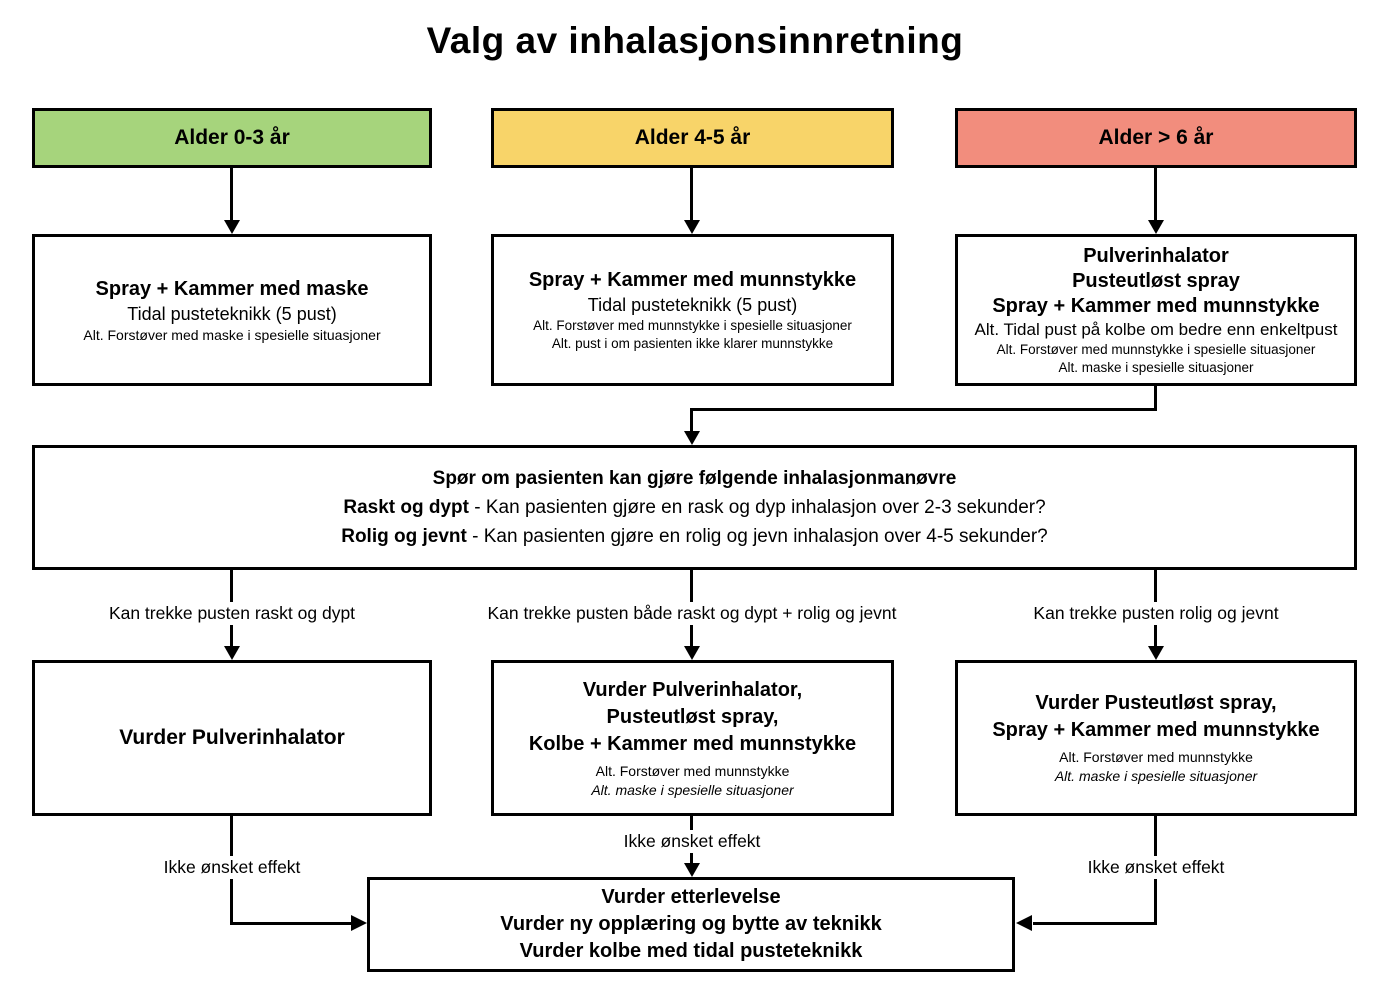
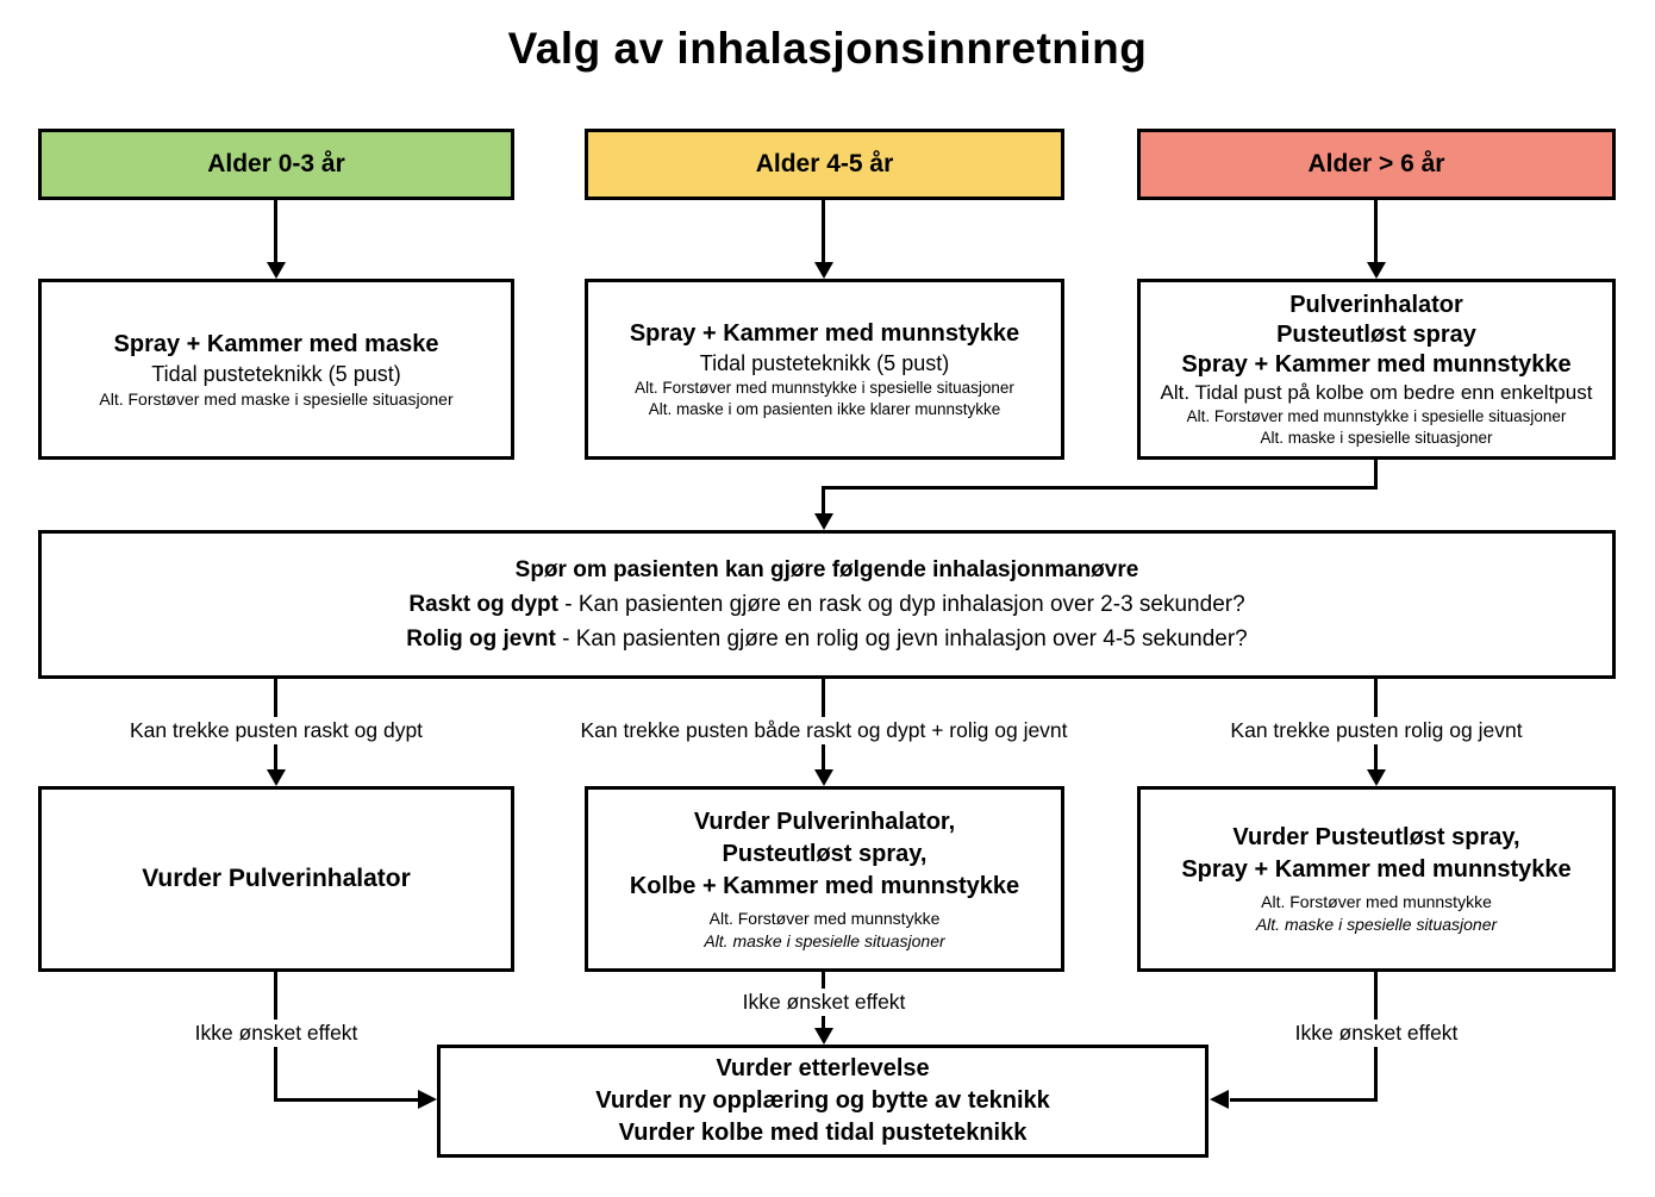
  Valg av inhalasjonsinnretning
  Alder 0-3 år
  Alder 4-5 år
  Alder > 6 år
  Spray + Kammer med maske
  Tidal pusteteknikk (5 pust)
  Alt. Forstøver med maske i spesielle situasjoner
  Spray + Kammer med munnstykke
  Tidal pusteteknikk (5 pust)
  Alt. Forstøver med munnstykke i spesielle situasjoner
- Alt. pust i om pasienten ikke klarer munnstykke
+ Alt. maske i om pasienten ikke klarer munnstykke
  Pulverinhalator
  Pusteutløst spray
  Spray + Kammer med munnstykke
  Alt. Tidal pust på kolbe om bedre enn enkeltpust
  Alt. Forstøver med munnstykke i spesielle situasjoner
  Alt. maske i spesielle situasjoner
  Spør om pasienten kan gjøre følgende inhalasjonmanøvre
  Raskt og dypt - Kan pasienten gjøre en rask og dyp inhalasjon over 2-3 sekunder?
  Rolig og jevnt - Kan pasienten gjøre en rolig og jevn inhalasjon over 4-5 sekunder?
  Kan trekke pusten raskt og dypt
  Kan trekke pusten både raskt og dypt + rolig og jevnt
  Kan trekke pusten rolig og jevnt
  Vurder Pulverinhalator
  Vurder Pulverinhalator,
  Pusteutløst spray,
  Kolbe + Kammer med munnstykke
  Alt. Forstøver med munnstykke
  Alt. maske i spesielle situasjoner
  Vurder Pusteutløst spray,
  Spray + Kammer med munnstykke
  Alt. Forstøver med munnstykke
  Alt. maske i spesielle situasjoner
  Ikke ønsket effekt
  Ikke ønsket effekt
  Ikke ønsket effekt
  Vurder etterlevelse
  Vurder ny opplæring og bytte av teknikk
  Vurder kolbe med tidal pusteteknikk
